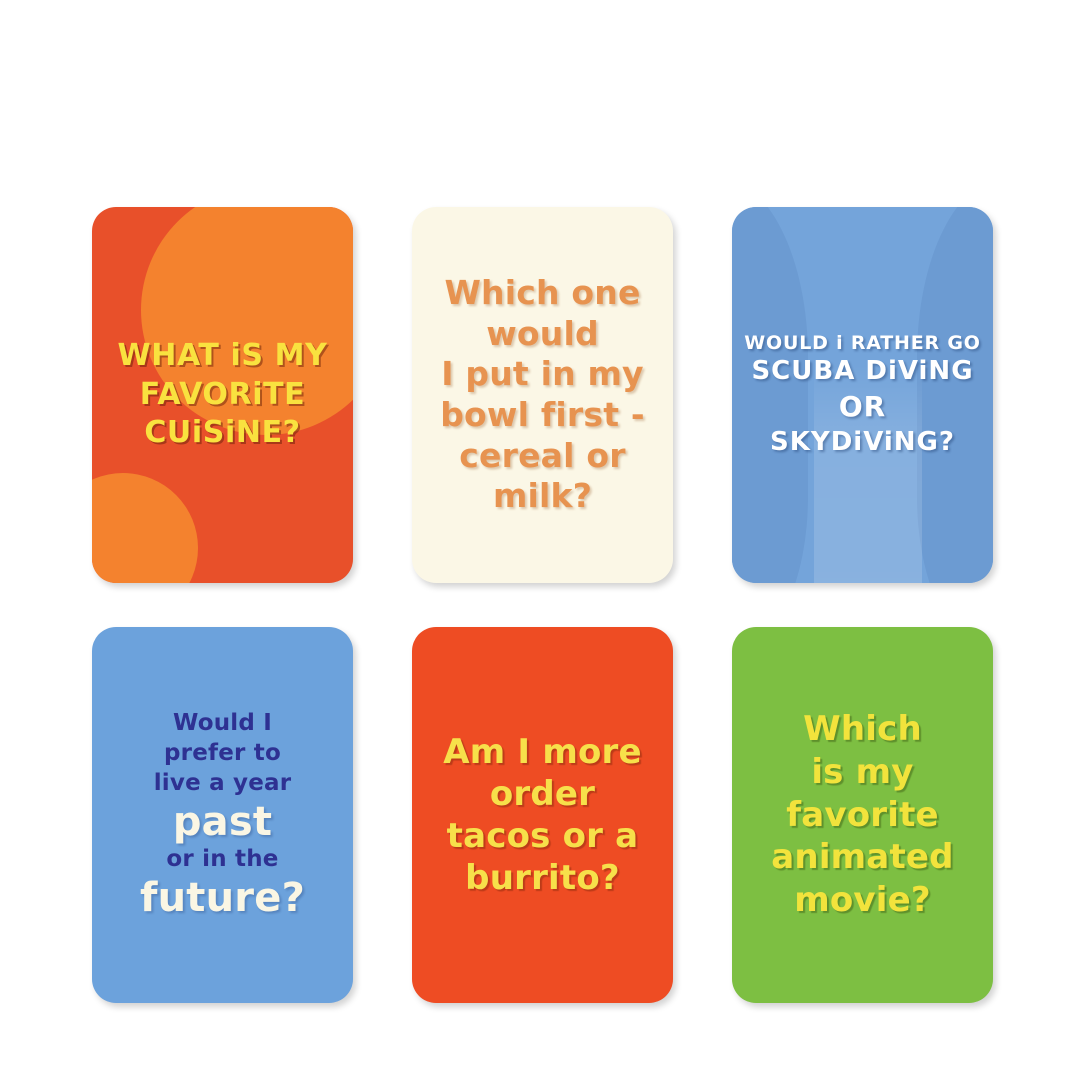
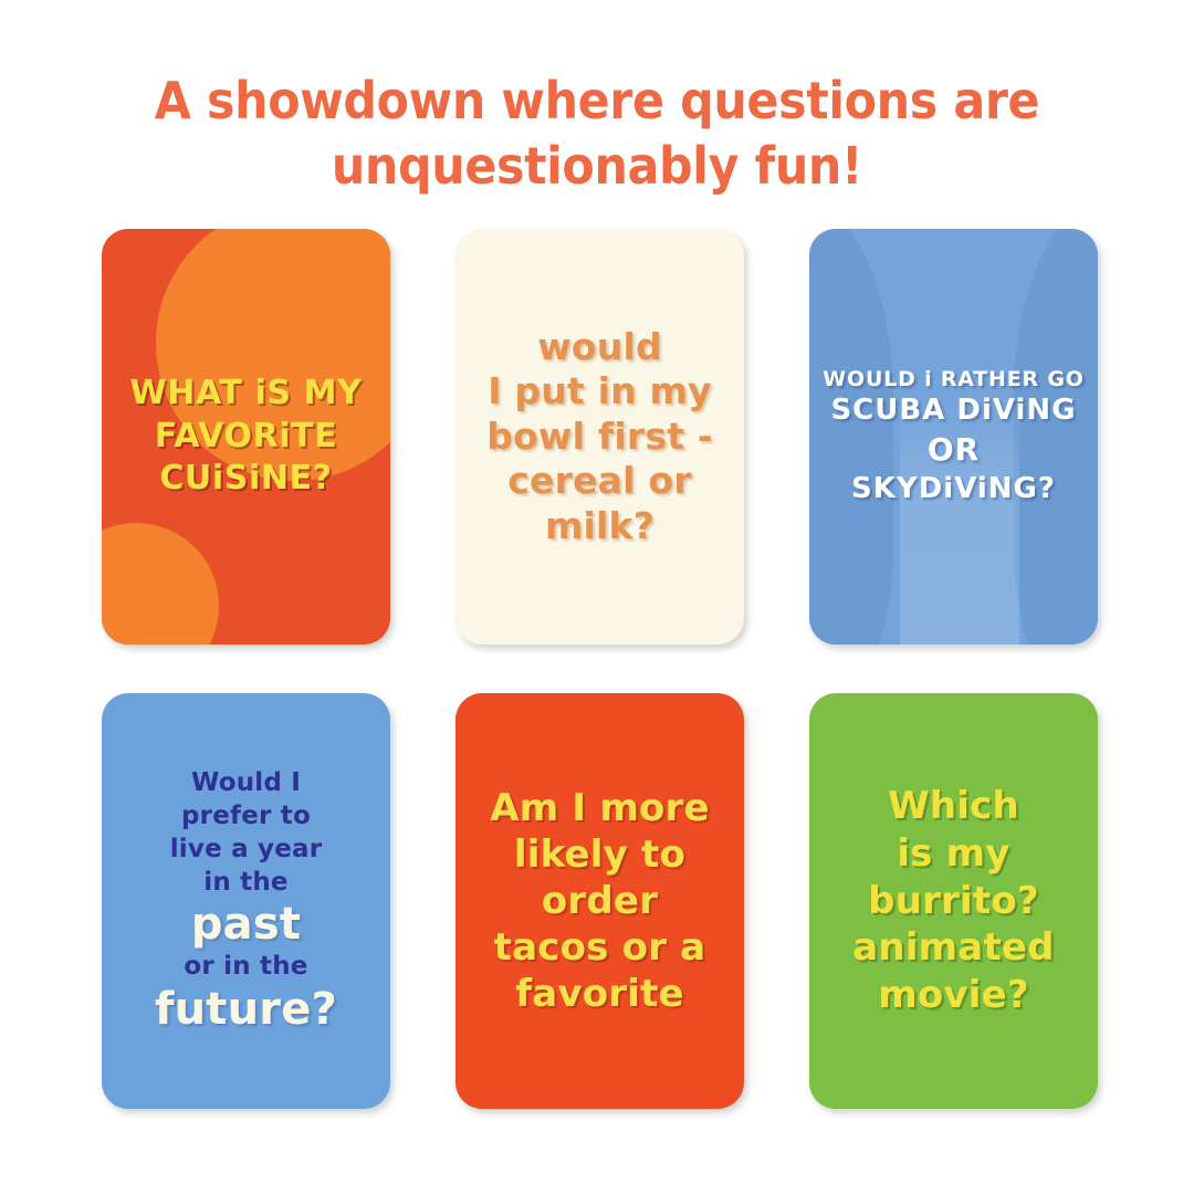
+ A showdown where questions are
+ unquestionably fun!
  WHAT iS MY
  FAVORiTE
  CUiSiNE?
- Which one
  would
  I put in my
  bowl first -
  cereal or
  milk?
  WOULD i RATHER GO
  SCUBA DiViNG
  OR
  SKYDiViNG?
  Would I
  prefer to
  live a year
+ in the
  past
  or in the
  future?
  Am I more
+ likely to
  order
  tacos or a
- burrito?
+ favorite
  Which
  is my
- favorite
+ burrito?
  animated
  movie?
